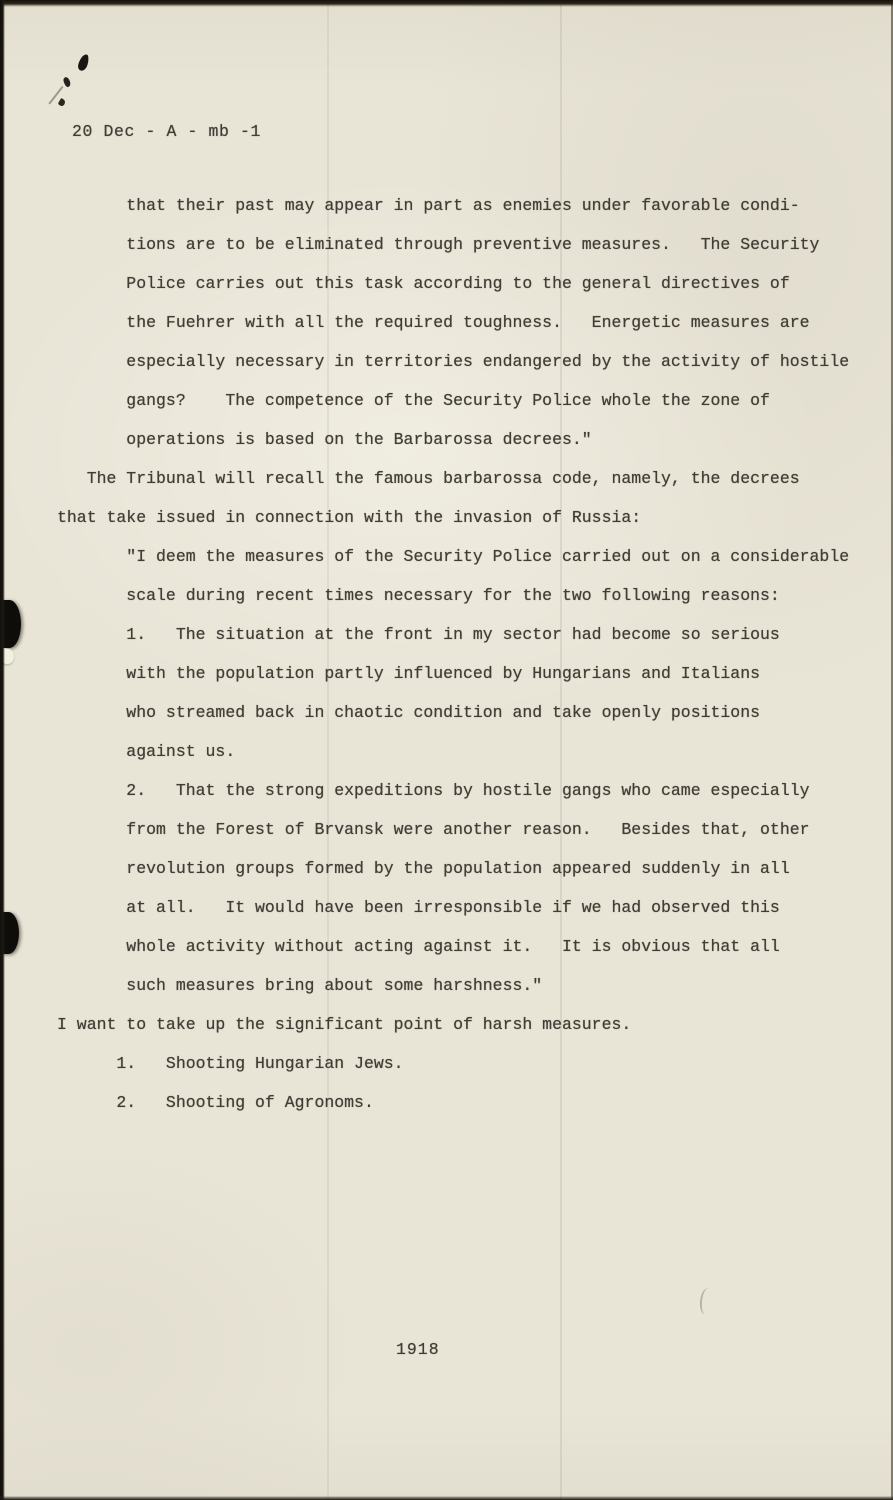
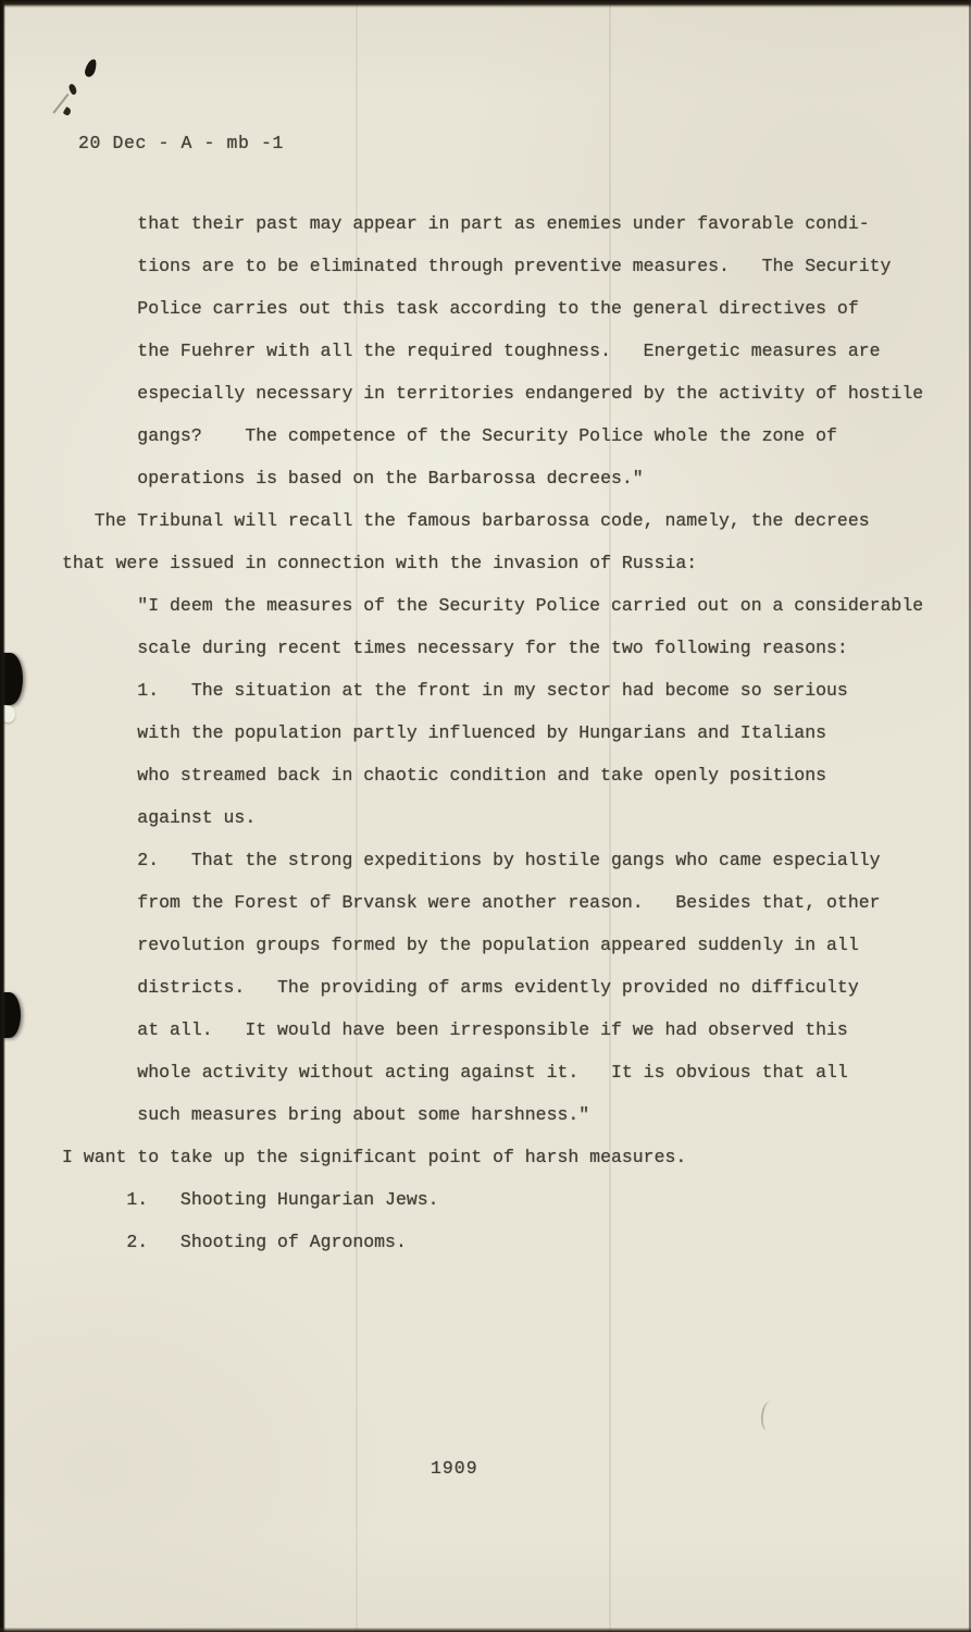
  20 Dec - A - mb -1
  that their past may appear in part as enemies under favorable condi-
  tions are to be eliminated through preventive measures. The Security
  Police carries out this task according to the general directives of
  the Fuehrer with all the required toughness. Energetic measures are
  especially necessary in territories endangered by the activity of hostile
  gangs? The competence of the Security Police whole the zone of
  operations is based on the Barbarossa decrees."
  The Tribunal will recall the famous barbarossa code, namely, the decrees
- that take issued in connection with the invasion of Russia:
+ that were issued in connection with the invasion of Russia:
  "I deem the measures of the Security Police carried out on a considerable
  scale during recent times necessary for the two following reasons:
  1. The situation at the front in my sector had become so serious
  with the population partly influenced by Hungarians and Italians
  who streamed back in chaotic condition and take openly positions
  against us.
  2. That the strong expeditions by hostile gangs who came especially
  from the Forest of Brvansk were another reason. Besides that, other
  revolution groups formed by the population appeared suddenly in all
+ districts. The providing of arms evidently provided no difficulty
  at all. It would have been irresponsible if we had observed this
  whole activity without acting against it. It is obvious that all
  such measures bring about some harshness."
  I want to take up the significant point of harsh measures.
  1. Shooting Hungarian Jews.
  2. Shooting of Agronoms.
- 1918
+ 1909
